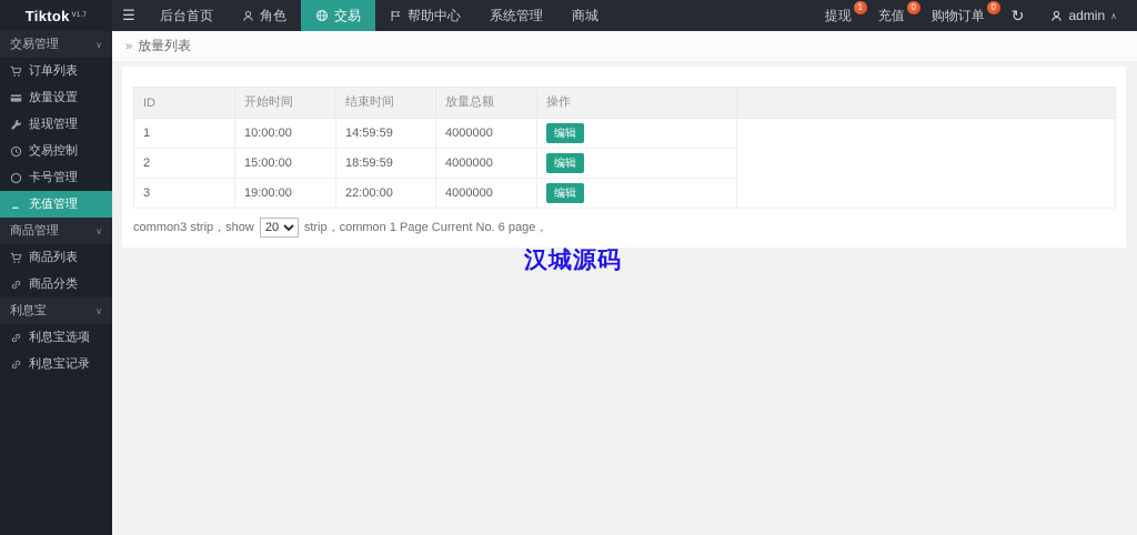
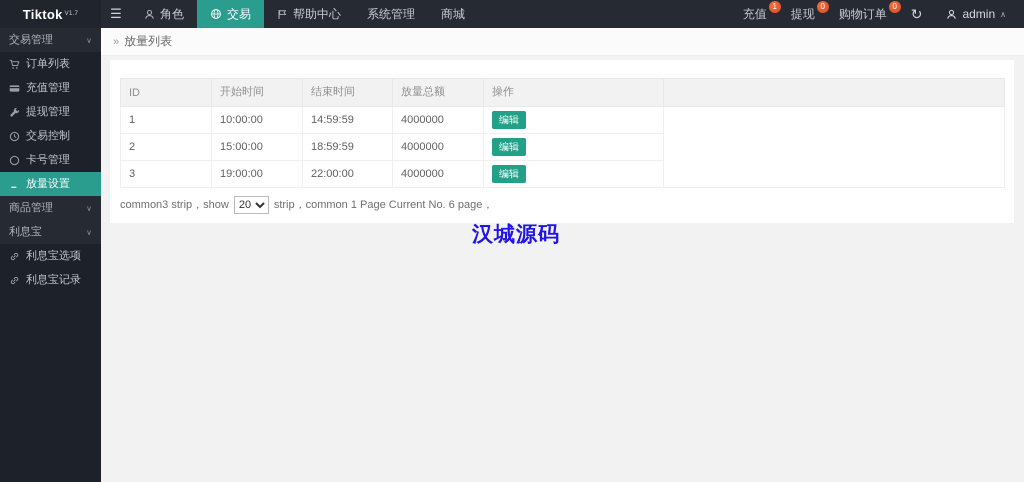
  Tiktok
  ☰
- 后台首页
  角色
  交易
  帮助中心
  系统管理
  商城
- 提现
+ 充值
  1
- 充值
+ 提现
  0
  购物订单
  0
  ↻
  admin
  ∧
  交易管理
  ∨
  订单列表
- 放量设置
+ 充值管理
  提现管理
  交易控制
  卡号管理
- 充值管理
+ 放量设置
  商品管理
  ∨
- 商品列表
- 商品分类
  利息宝
  ∨
  利息宝选项
  利息宝记录
  »
  放量列表
  ID	开始时间	结束时间	放量总额	操作
  1	10:00:00	14:59:59	4000000	编辑
  2	15:00:00	18:59:59	4000000	编辑
  3	19:00:00	22:00:00	4000000	编辑
  common3 strip，show
  20
  strip，common 1 Page Current No. 6 page，
  汉城源码
